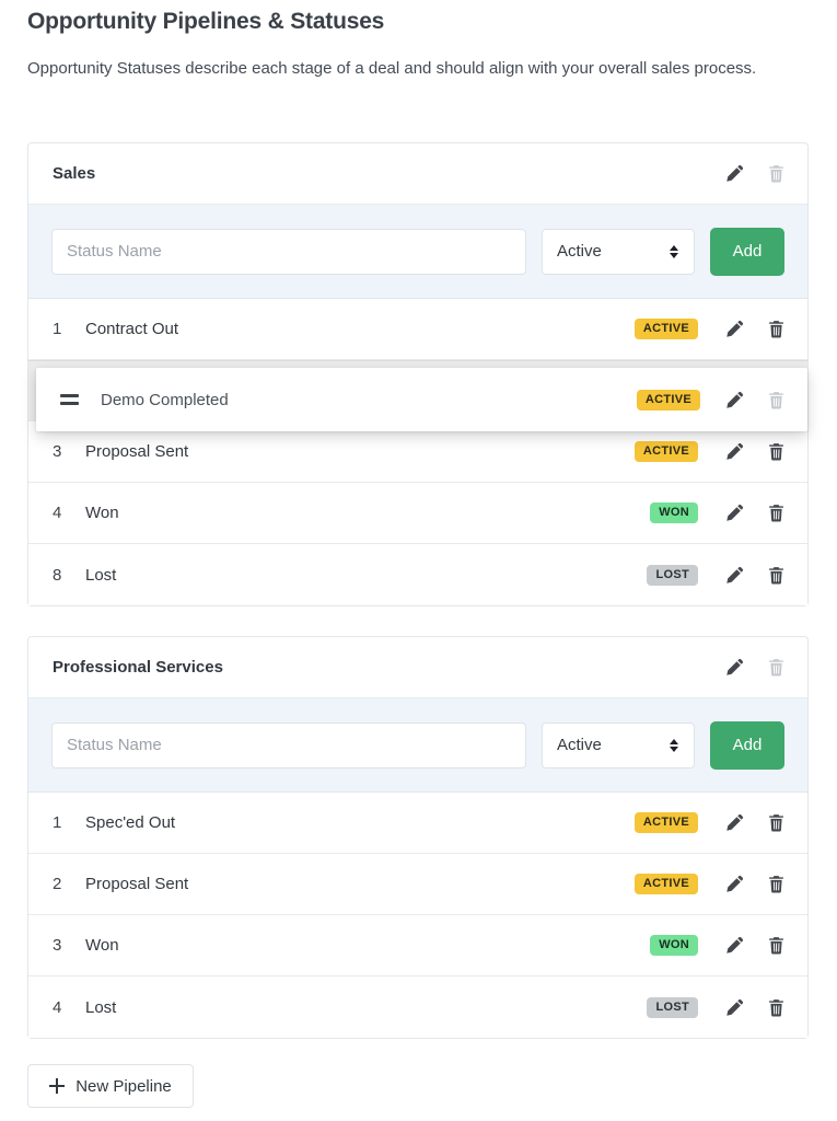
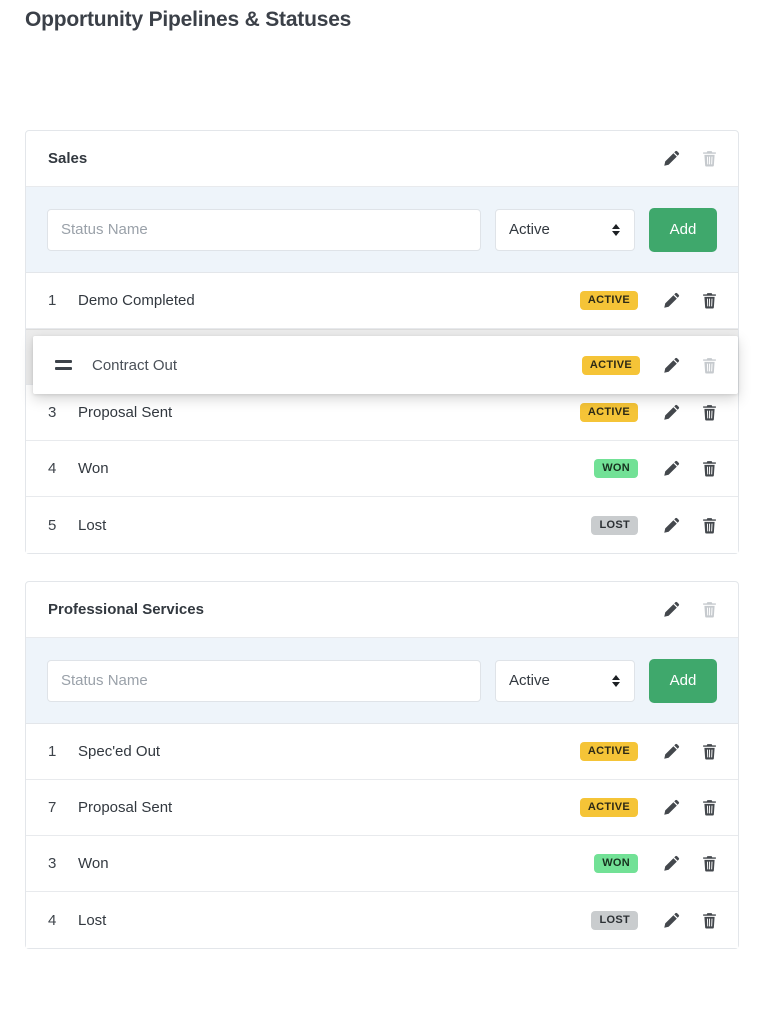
  Opportunity Pipelines & Statuses
- Opportunity Statuses describe each stage of a deal and should align with your overall sales process.
  Sales
  Status Name
  Active
  Add
  1
- Contract Out
+ Demo Completed
  ACTIVE
  3
  Proposal Sent
  ACTIVE
  4
  Won
  WON
- 8
+ 5
  Lost
  LOST
- Demo Completed
+ Contract Out
  ACTIVE
  Professional Services
  Status Name
  Active
  Add
  1
  Spec'ed Out
  ACTIVE
- 2
+ 7
  Proposal Sent
  ACTIVE
  3
  Won
  WON
  4
  Lost
  LOST
- New Pipeline
